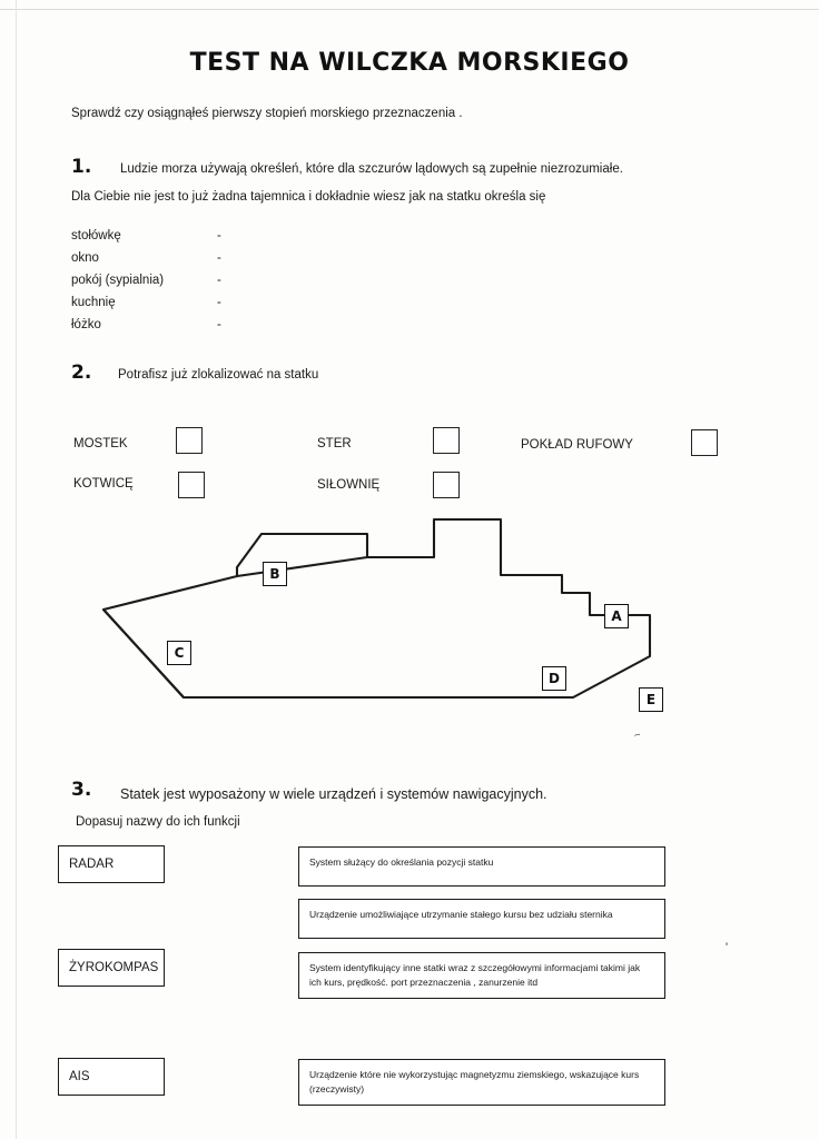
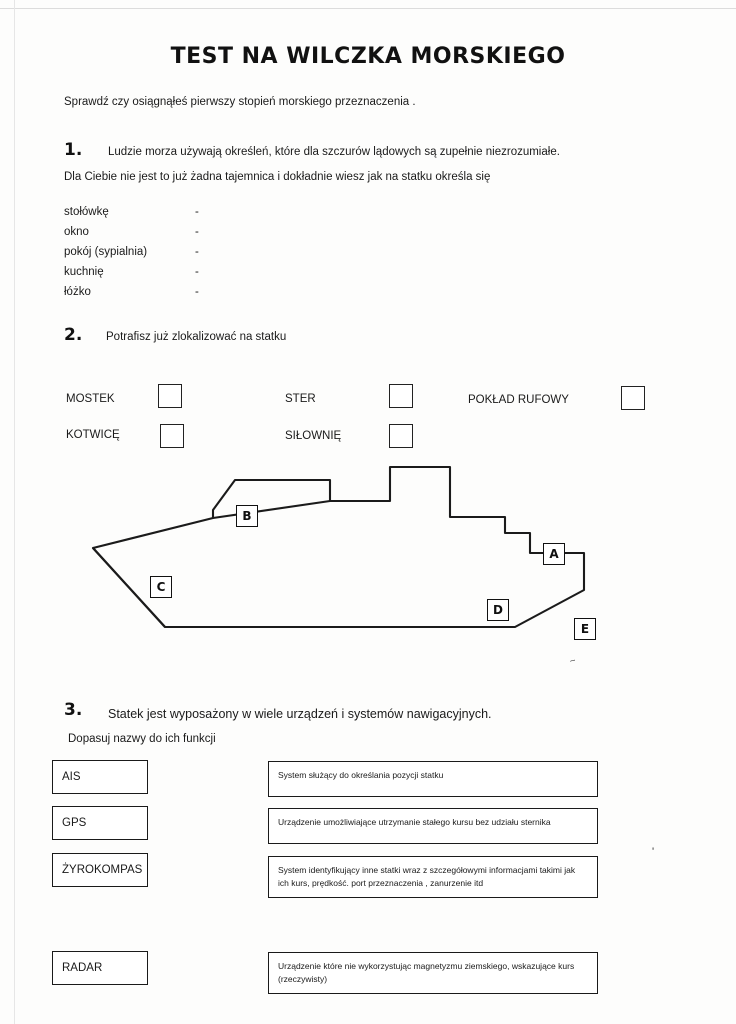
  TEST NA WILCZKA MORSKIEGO
  Sprawdź czy osiągnąłeś pierwszy stopień morskiego przeznaczenia .
  1.
  Ludzie morza używają określeń, które dla szczurów lądowych są zupełnie niezrozumiałe.
  Dla Ciebie nie jest to już żadna tajemnica i dokładnie wiesz jak na statku określa się
  stołówkę
  -
  okno
  -
  pokój (sypialnia)
  -
  kuchnię
  -
  łóżko
  -
  2.
  Potrafisz już zlokalizować na statku
  MOSTEK
  STER
  POKŁAD RUFOWY
  KOTWICĘ
  SIŁOWNIĘ
  B
  A
  C
  D
  E
  3.
  Statek jest wyposażony w wiele urządzeń i systemów nawigacyjnych.
  Dopasuj nazwy do ich funkcji
- RADAR
+ AIS
+ GPS
  ŻYROKOMPAS
- AIS
+ RADAR
  System służący do określania pozycji statku
  Urządzenie umożliwiające utrzymanie stałego kursu bez udziału sternika
  System identyfikujący inne statki wraz z szczegółowymi informacjami takimi jak ich kurs, prędkość. port przeznaczenia , zanurzenie itd
  Urządzenie które nie wykorzystując magnetyzmu ziemskiego, wskazujące kurs (rzeczywisty)
  '
